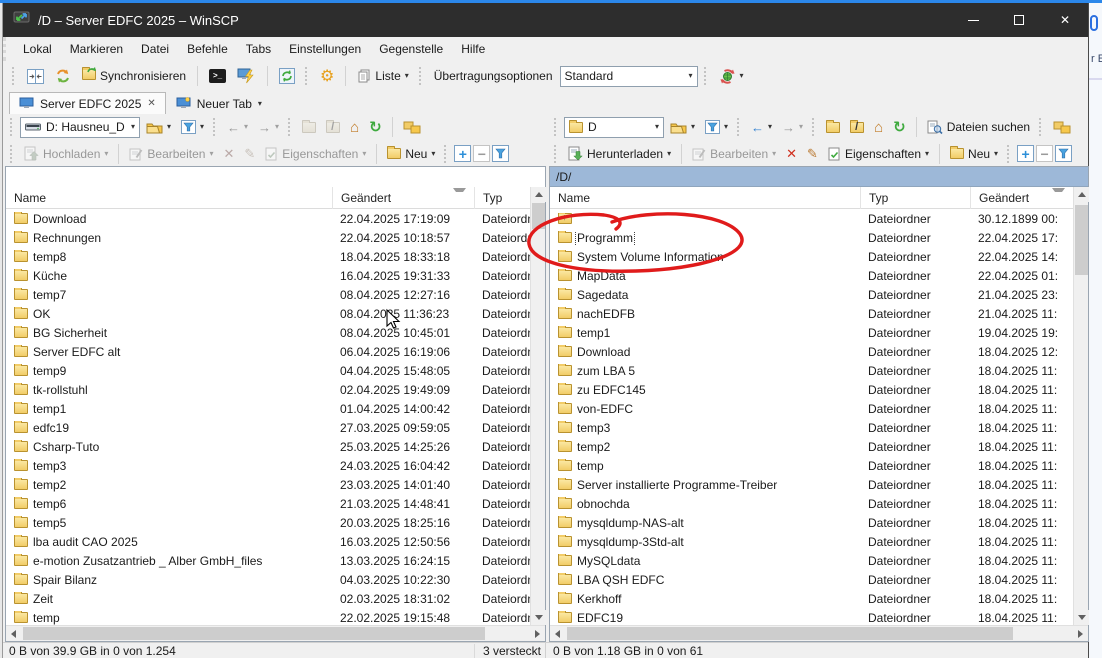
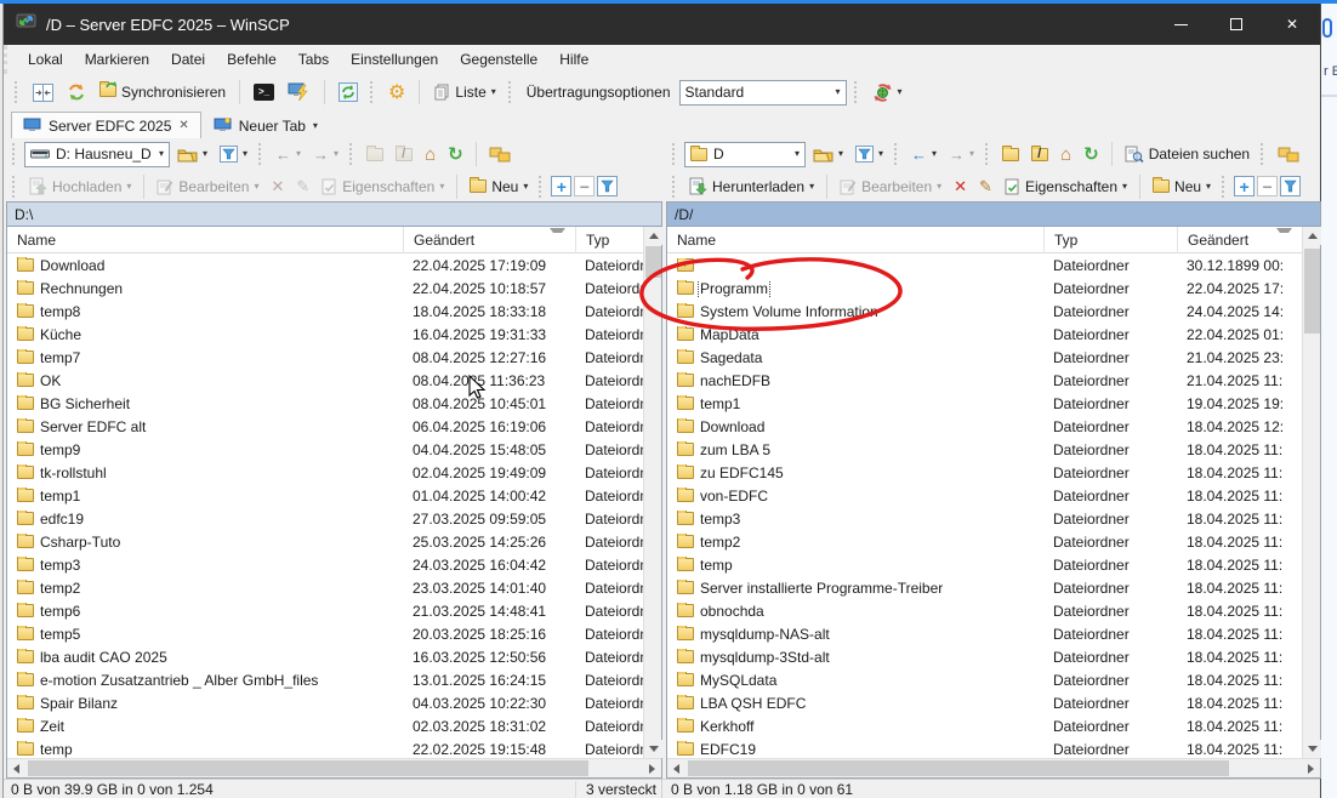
  r E
  /D – Server EDFC 2025 – WinSCP
  ✕
  Lokal
  Markieren
  Datei
  Befehle
  Tabs
  Einstellungen
  Gegenstelle
  Hilfe
  Synchronisieren
  >_
  ⚙
  Liste
  ▾
  Übertragungsoptionen
  Standard
  ▾
  ▾
  Server EDFC 2025
  ✕
  Neuer Tab
  ▾
  D: Hausneu_D
  ▾
  ▾
  ▾
  ←
  ▾
  →
  ▾
  ⌂
  ↻
  Hochladen
  ▾
  Bearbeiten
  ▾
  ✕
  ✎
  Eigenschaften
  ▾
  Neu
  ▾
  +
  −
+ D:\
  Name
  Geändert
  Typ
  Download
  22.04.2025 17:19:09
  Dateiord
  Rechnungen
  22.04.2025 10:18:57
  Dateiord
  temp8
  18.04.2025 18:33:18
  Dateiord
  Küche
  16.04.2025 19:31:33
  Dateiord
  temp7
  08.04.2025 12:27:16
  Dateiord
  OK
  08.04.205 11:36:23
  Dateiord
  BG Sicherheit
  08.04.2025 10:45:01
  Dateiord
  Server EDFC alt
  06.04.2025 16:19:06
  Dateiord
  temp9
  04.04.2025 15:48:05
  Dateiord
  tk-rollstuhl
  02.04.2025 19:49:09
  Dateiord
  temp1
  01.04.2025 14:00:42
  Dateiord
  edfc19
  27.03.2025 09:59:05
  Dateiord
  Csharp-Tuto
  25.03.2025 14:25:26
  Dateiord
  temp3
  24.03.2025 16:04:42
  Dateiord
  temp2
  23.03.2025 14:01:40
  Dateiord
  temp6
  21.03.2025 14:48:41
  Dateiord
  temp5
  20.03.2025 18:25:16
  Dateiord
  lba audit CAO 2025
  16.03.2025 12:50:56
  Dateiord
  e-motion Zusatzantrieb _ Alber GmbH_files
- 13.03.2025 16:24:15
+ 13.01.2025 16:24:15
  Dateiord
  Spair Bilanz
  04.03.2025 10:22:30
  Dateiord
  Zeit
  02.03.2025 18:31:02
  Dateiord
  temp
  22.02.2025 19:15:48
  Dateiord
  D
  ▾
  ▾
  ▾
  ←
  ▾
  →
  ▾
  ⌂
  ↻
  Dateien suchen
  Herunterladen
  ▾
  Bearbeiten
  ▾
  ✕
  ✎
  Eigenschaften
  ▾
  Neu
  ▾
  +
  −
  /D/
  Name
  Typ
  Geändert
  Dateiordner
  30.12.1899 00:
  Programm
  Dateiordner
  22.04.2025 17:
  System Volume Informatio
  Dateiordner
- 22.04.2025 14:
+ 24.04.2025 14:
  MapData
  Dateiordner
  22.04.2025 01:
  Sagedata
  Dateiordner
  21.04.2025 23:
  nachEDFB
  Dateiordner
  21.04.2025 11:
  temp1
  Dateiordner
  19.04.2025 19:
  Download
  Dateiordner
  18.04.2025 12:
  zum LBA 5
  Dateiordner
  18.04.2025 11:
  zu EDFC145
  Dateiordner
  18.04.2025 11:
  von-EDFC
  Dateiordner
  18.04.2025 11:
  temp3
  Dateiordner
  18.04.2025 11:
  temp2
  Dateiordner
  18.04.2025 11:
  temp
  Dateiordner
  18.04.2025 11:
  Server installierte Programme-Treiber
  Dateiordner
  18.04.2025 11:
  obnochda
  Dateiordner
  18.04.2025 11:
  mysqldump-NAS-alt
  Dateiordner
  18.04.2025 11:
  mysqldump-3Std-alt
  Dateiordner
  18.04.2025 11:
  MySQLdata
  Dateiordner
  18.04.2025 11:
  LBA QSH EDFC
  Dateiordner
  18.04.2025 11:
  Kerkhoff
  Dateiordner
  18.04.2025 11:
  EDFC19
  Dateiordner
  18.04.2025 11:
  0 B von 39.9 GB in 0 von 1.254
  3 versteckt
  0 B von 1.18 GB in 0 von 61
